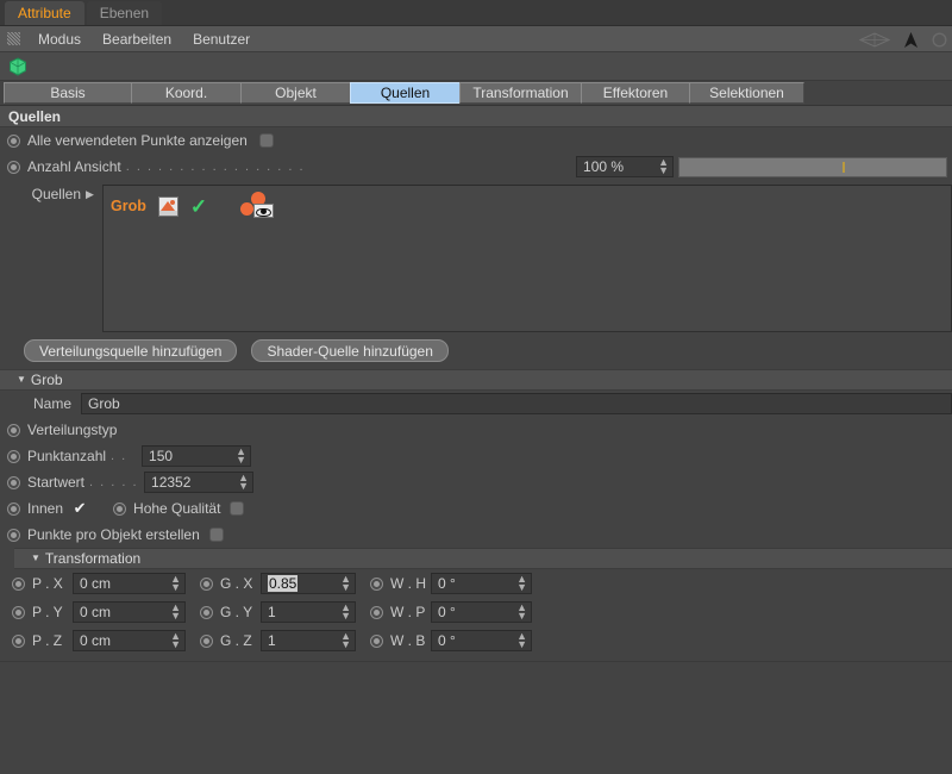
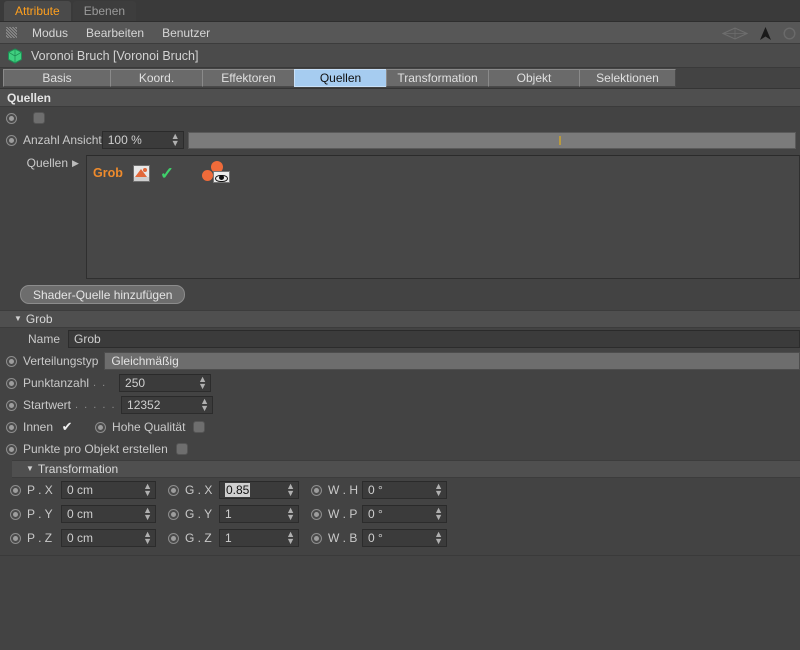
  Attribute
  Ebenen
  Modus
  Bearbeiten
  Benutzer
+ Voronoi Bruch [Voronoi Bruch]
  Basis
  Koord.
- Objekt
+ Effektoren
  Quellen
  Transformation
- Effektoren
+ Objekt
  Selektionen
  Quellen
- Alle verwendeten Punkte anzeigen
  Anzahl Ansicht
- . . . . . . . . . . . . . . . . .
  100 %
  ▲
  ▼
  Quellen
  ▶
  Grob
  ✓
- Verteilungsquelle hinzufügen
  Shader-Quelle hinzufügen
  ▼
  Grob
  Name
  Grob
  Verteilungstyp
+ Gleichmäßig
  Punktanzahl
  . .
- 150
+ 250
  ▲
  ▼
  Startwert
  . . . . .
  12352
  ▲
  ▼
  Innen
  ✔
  Hohe Qualität
  Punkte pro Objekt erstellen
  ▼
  Transformation
  P . X
  0 cm
  ▲
  ▼
  G . X
  0.85
  ▲
  ▼
  W . H
  0 °
  ▲
  ▼
  P . Y
  0 cm
  ▲
  ▼
  G . Y
  1
  ▲
  ▼
  W . P
  0 °
  ▲
  ▼
  P . Z
  0 cm
  ▲
  ▼
  G . Z
  1
  ▲
  ▼
  W . B
  0 °
  ▲
  ▼
